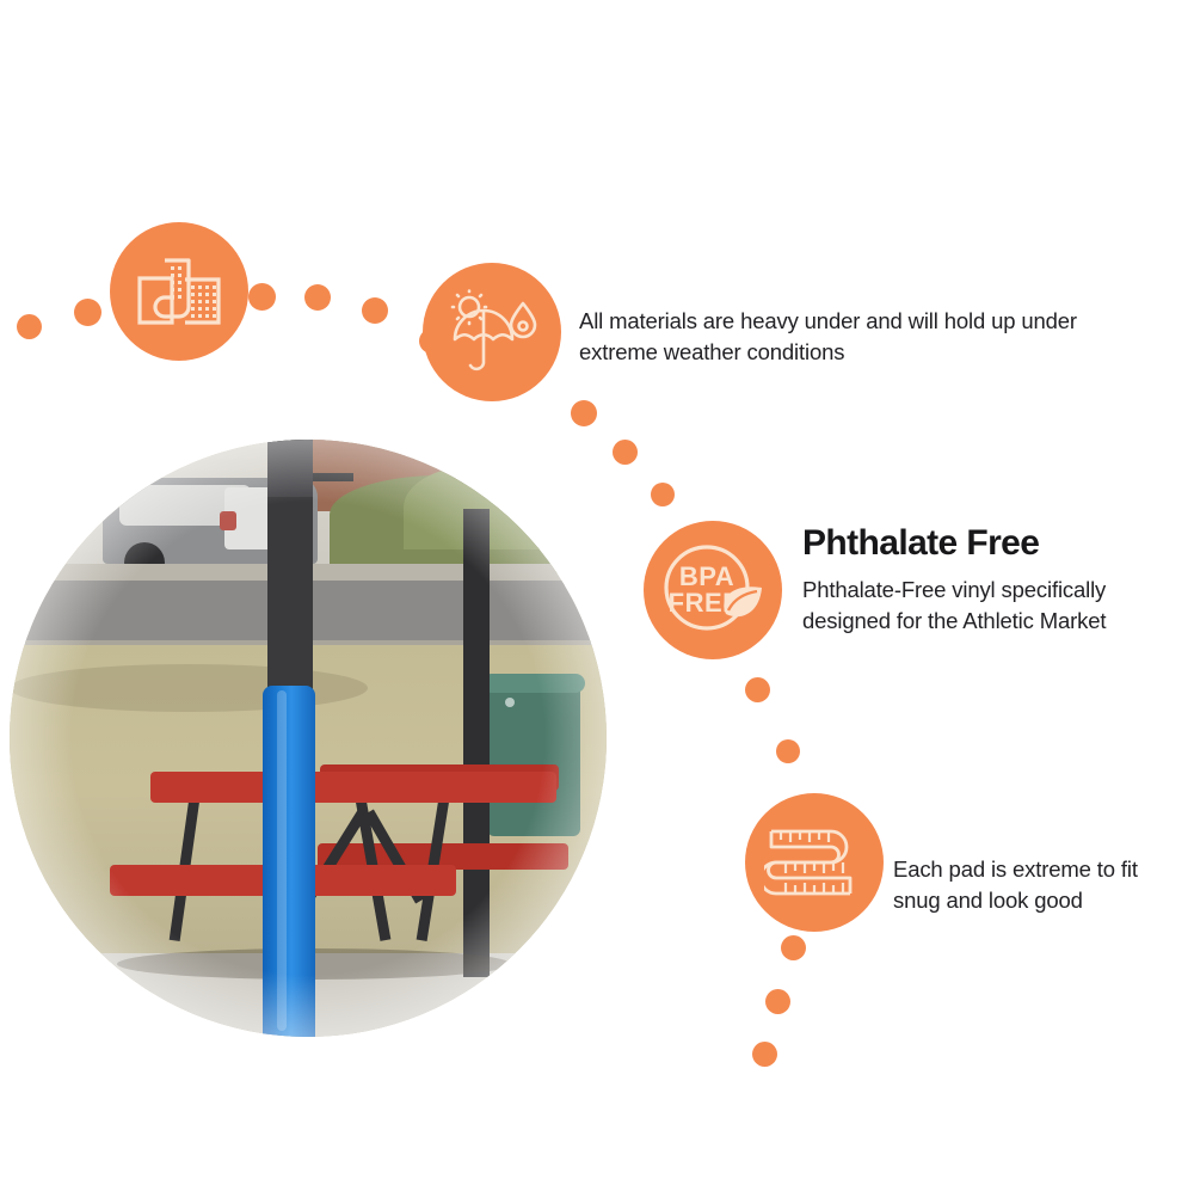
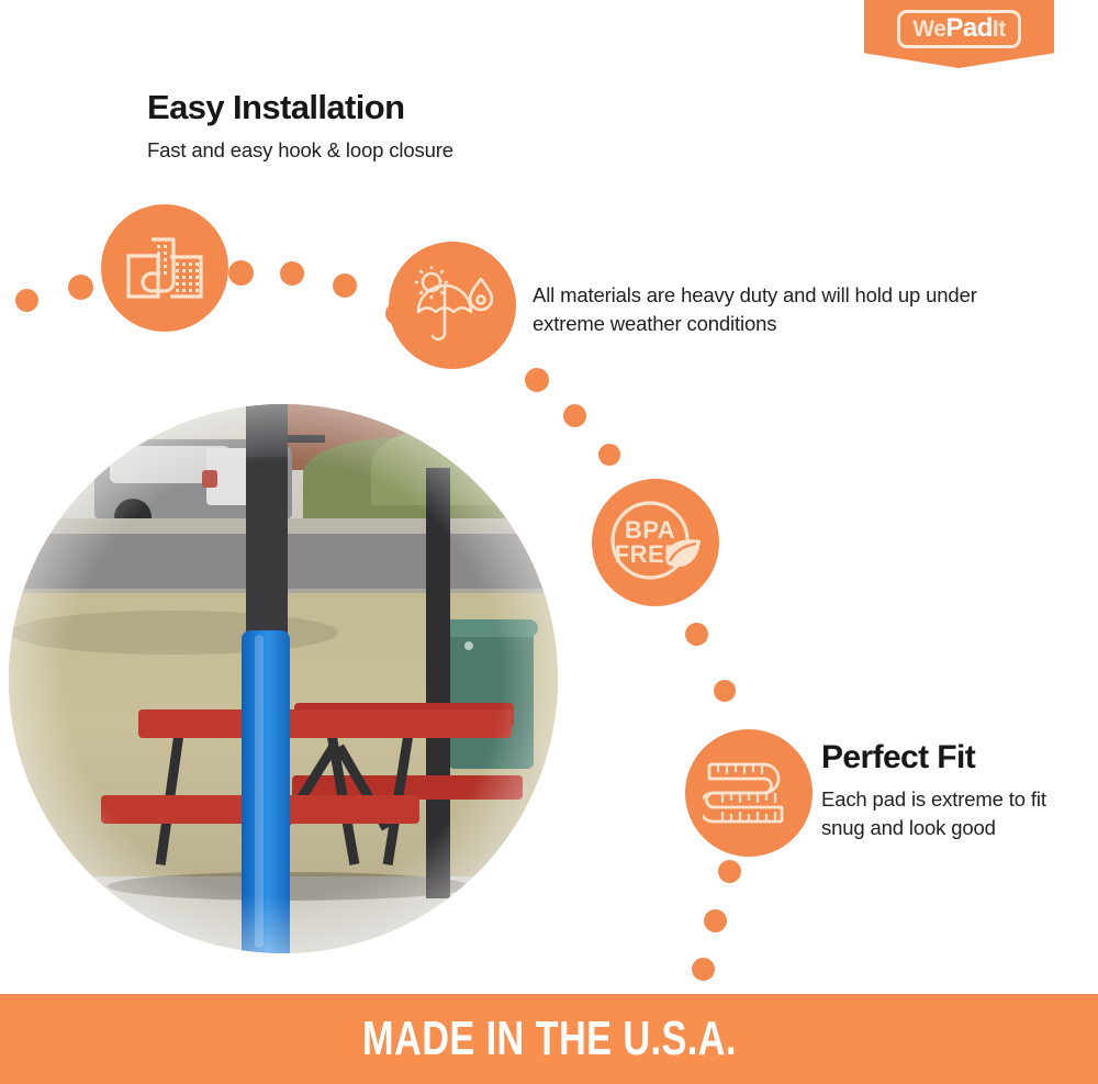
+ We
+ Pad
+ It
+ Easy Installation
+ Fast and easy hook & loop closure
- All materials are heavy under and will hold up under extreme weather conditions
+ All materials are heavy duty and will hold up under extreme weather conditions
- Phthalate Free
- Phthalate-Free vinyl specifically designed for the Athletic Market
  BPA
  FRE
+ Perfect Fit
  Each pad is extreme to fit snug and look good
+ MADE IN THE U.S.A.
